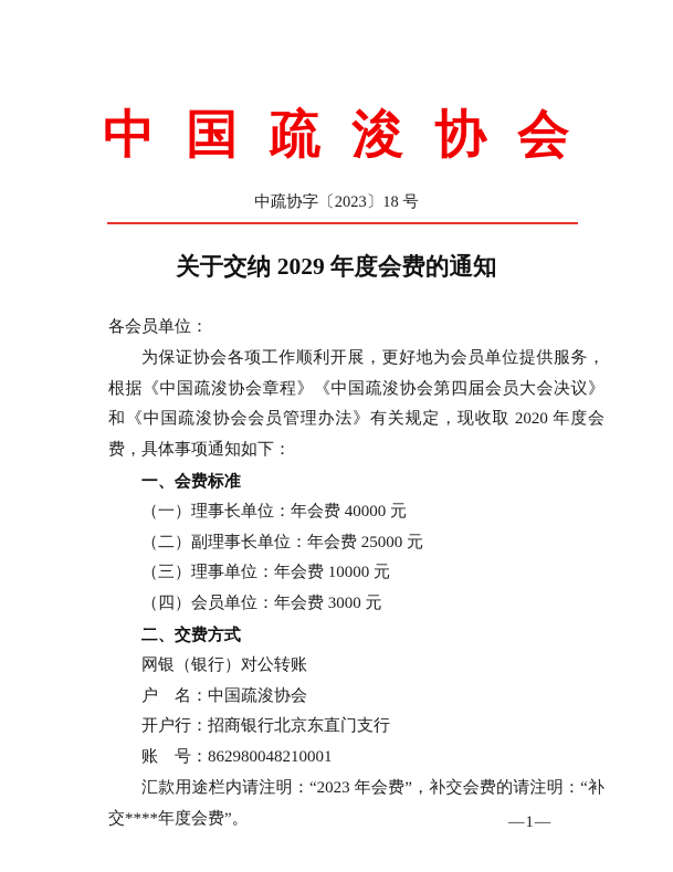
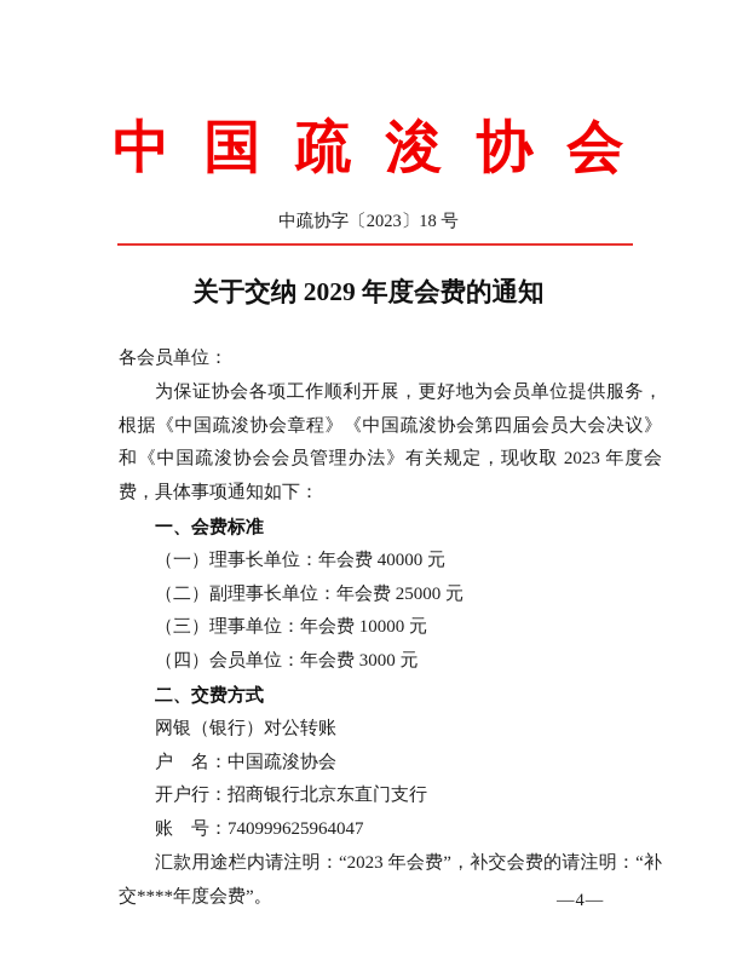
  中国疏浚协会
  中疏协字〔2023〕18 号
  关于交纳 2029 年度会费的通知
  各会员单位：
- 为保证协会各项工作顺利开展，更好地为会员单位提供服务，根据《中国疏浚协会章程》《中国疏浚协会第四届会员大会决议》和《中国疏浚协会会员管理办法》有关规定，现收取 2020 年度会费，具体事项通知如下：
+ 为保证协会各项工作顺利开展，更好地为会员单位提供服务，根据《中国疏浚协会章程》《中国疏浚协会第四届会员大会决议》和《中国疏浚协会会员管理办法》有关规定，现收取 2023 年度会费，具体事项通知如下：
  一、会费标准
  （一）理事长单位：年会费 40000 元
  （二）副理事长单位：年会费 25000 元
  （三）理事单位：年会费 10000 元
  （四）会员单位：年会费 3000 元
  二、交费方式
  网银（银行）对公转账
  户 名：中国疏浚协会
  开户行：招商银行北京东直门支行
- 账 号：862980048210001
+ 账 号：740999625964047
  汇款用途栏内请注明：“2023 年会费”，补交会费的请注明：“补交****年度会费”。
- —1—
+ —4—
